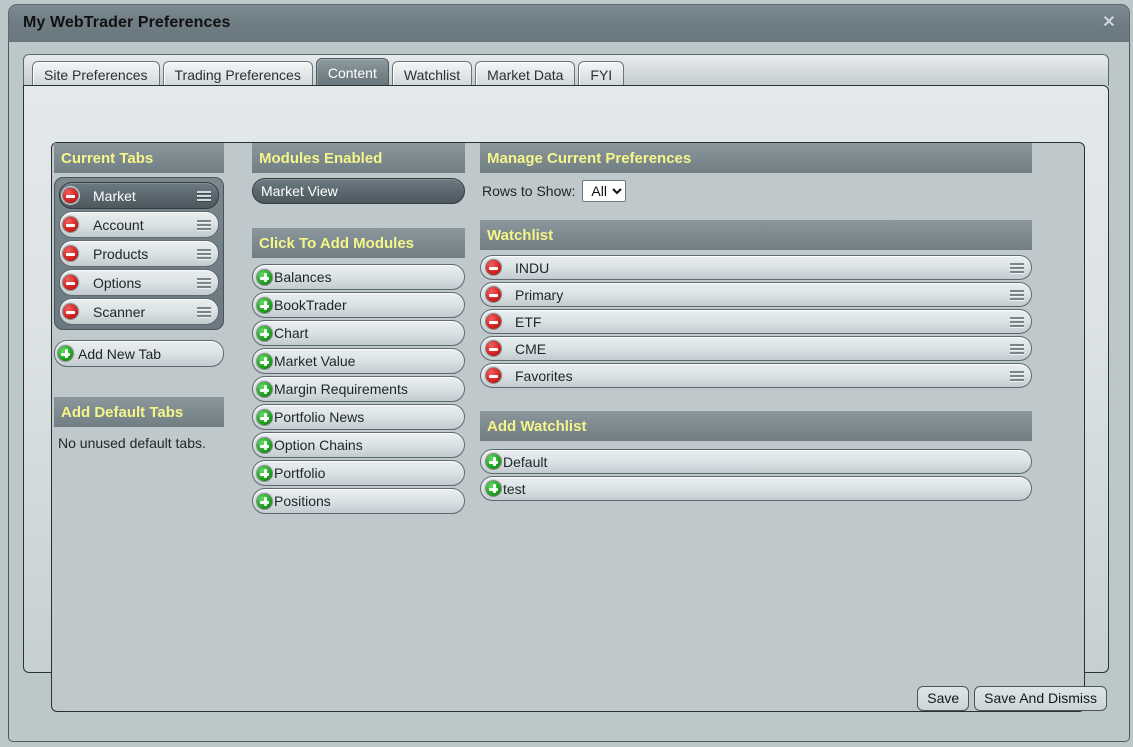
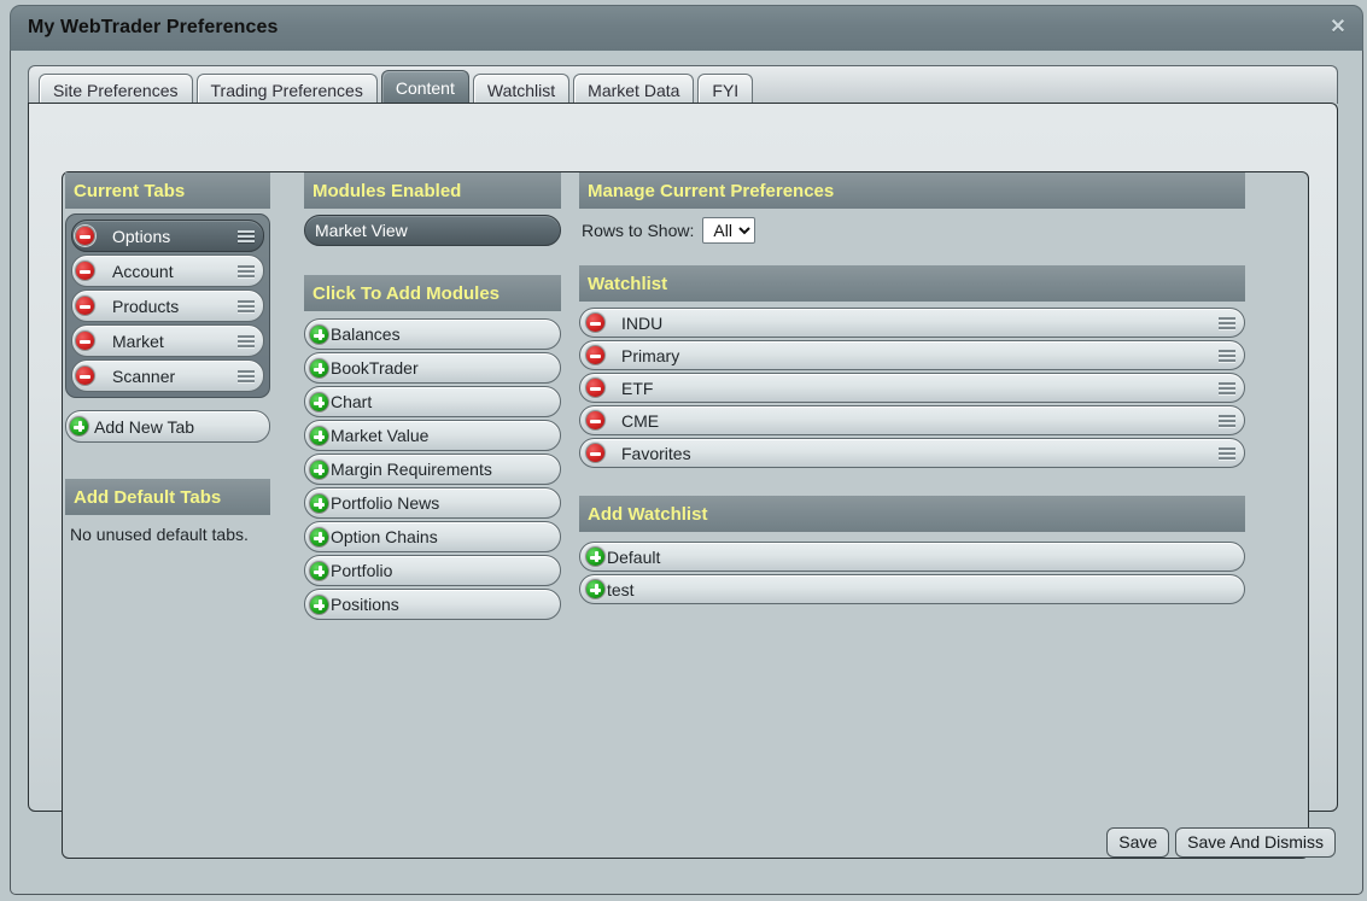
  My WebTrader Preferences
  ✕
  Site Preferences
  Trading Preferences
  Content
  Watchlist
  Market Data
  FYI
  Current Tabs
- Market
+ Options
  Account
  Products
- Options
+ Market
  Scanner
  Add New Tab
  Add Default Tabs
  No unused default tabs.
  Modules Enabled
  Market View
  Click To Add Modules
  Balances
  BookTrader
  Chart
  Market Value
  Margin Requirements
  Portfolio News
  Option Chains
  Portfolio
  Positions
  Manage Current Preferences
  Rows to Show:
  All
  Watchlist
  INDU
  Primary
  ETF
  CME
  Favorites
  Add Watchlist
  Default
  test
  Save
  Save And Dismiss
